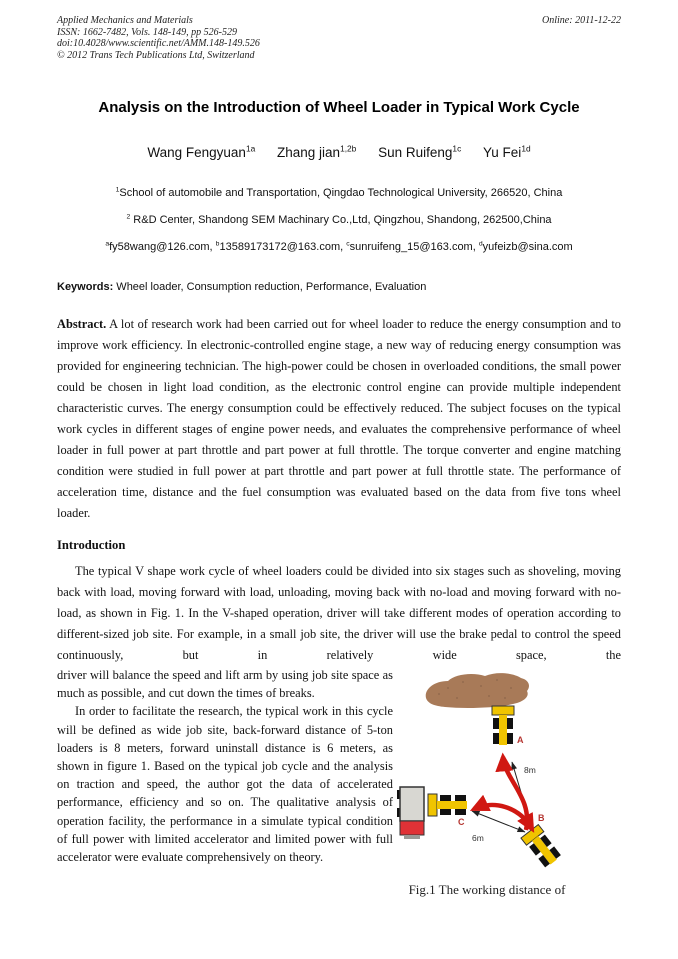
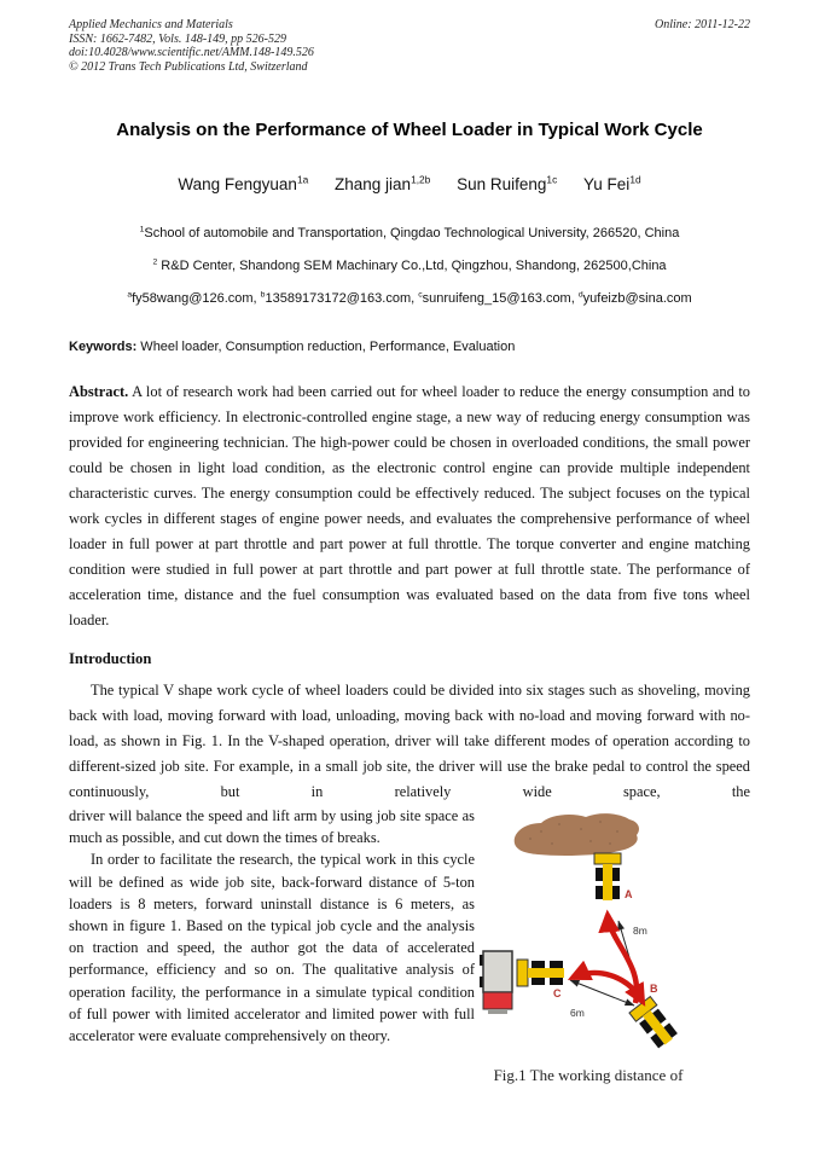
  Applied Mechanics and Materials
  ISSN: 1662-7482, Vols. 148-149, pp 526-529
  doi:10.4028/www.scientific.net/AMM.148-149.526
  © 2012 Trans Tech Publications Ltd, Switzerland
  Online: 2011-12-22
- Analysis on the Introduction of Wheel Loader in Typical Work Cycle
+ Analysis on the Performance of Wheel Loader in Typical Work Cycle
  Wang Fengyuan1a Zhang jian1,2b Sun Ruifeng1c Yu Fei1d
  School of automobile and Transportation, Qingdao Technological University, 266520, China
  R&D Center, Shandong SEM Machinary Co.,Ltd, Qingzhou, Shandong, 262500,China
  fy58wang@126.com, 13589173172@163.com, sunruifeng_15@163.com, yufeizb@sina.com
  Keywords: Wheel loader, Consumption reduction, Performance, Evaluation
  Abstract. A lot of research work had been carried out for wheel loader to reduce the energy consumption and to improve work efficiency. In electronic-controlled engine stage, a new way of reducing energy consumption was provided for engineering technician. The high-power could be chosen in overloaded conditions, the small power could be chosen in light load condition, as the electronic control engine can provide multiple independent characteristic curves. The energy consumption could be effectively reduced. The subject focuses on the typical work cycles in different stages of engine power needs, and evaluates the comprehensive performance of wheel loader in full power at part throttle and part power at full throttle. The torque converter and engine matching condition were studied in full power at part throttle and part power at full throttle state. The performance of acceleration time, distance and the fuel consumption was evaluated based on the data from five tons wheel loader.
  Introduction
  The typical V shape work cycle of wheel loaders could be divided into six stages such as shoveling, moving back with load, moving forward with load, unloading, moving back with no-load and moving forward with no-load, as shown in Fig. 1. In the V-shaped operation, driver will take different modes of operation according to different-sized job site. For example, in a small job site, the driver will use the brake pedal to control the speed continuously, but in relatively wide space, the
  A
  B
  C
  8m
  6m
  Fig.1 The working distance of
  driver will balance the speed and lift arm by using job site space as much as possible, and cut down the times of breaks.
  In order to facilitate the research, the typical work in this cycle will be defined as wide job site, back-forward distance of 5-ton loaders is 8 meters, forward uninstall distance is 6 meters, as shown in figure 1. Based on the typical job cycle and the analysis on traction and speed, the author got the data of accelerated performance, efficiency and so on. The qualitative analysis of operation facility, the performance in a simulate typical condition of full power with limited accelerator and limited power with full accelerator were evaluate comprehensively on theory.
